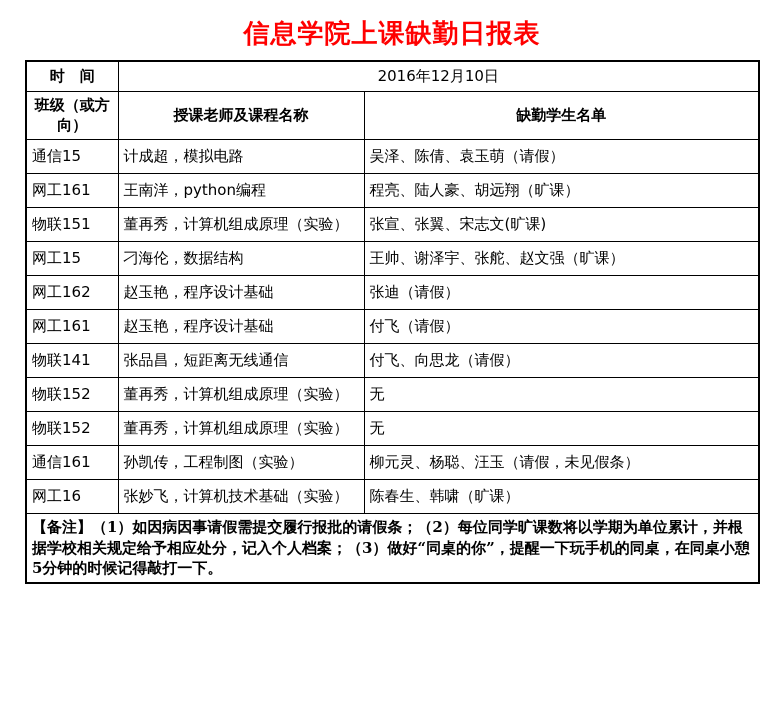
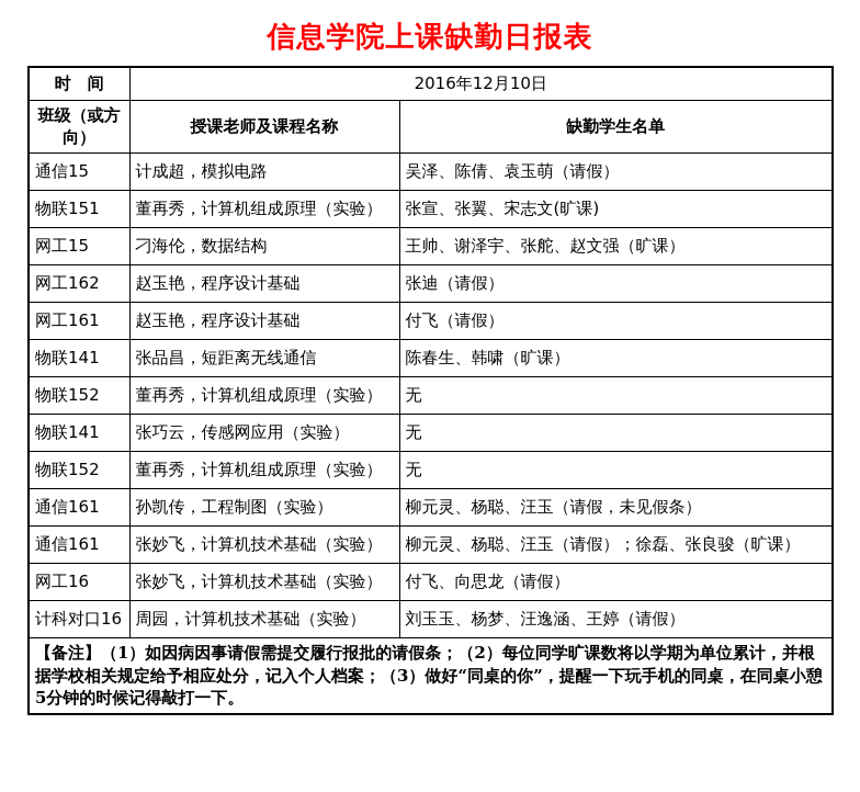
  信息学院上课缺勤日报表
  时 间	2016年12月10日
  班级（或方向）	授课老师及课程名称	缺勤学生名单
  通信15	计成超，模拟电路	吴泽、陈倩、袁玉萌（请假）
- 网工161	王南洋，python编程	程亮、陆人豪、胡远翔（旷课）
  物联151	董再秀，计算机组成原理（实验）	张宣、张翼、宋志文(旷课)
  网工15	刁海伦，数据结构	王帅、谢泽宇、张舵、赵文强（旷课）
  网工162	赵玉艳，程序设计基础	张迪（请假）
  网工161	赵玉艳，程序设计基础	付飞（请假）
- 物联141	张品昌，短距离无线通信	付飞、向思龙（请假）
+ 物联141	张品昌，短距离无线通信	陈春生、韩啸（旷课）
  物联152	董再秀，计算机组成原理（实验）	无
+ 物联141	张巧云，传感网应用（实验）	无
  物联152	董再秀，计算机组成原理（实验）	无
  通信161	孙凯传，工程制图（实验）	柳元灵、杨聪、汪玉（请假，未见假条）
+ 通信161	张妙飞，计算机技术基础（实验）	柳元灵、杨聪、汪玉（请假）；徐磊、张良骏（旷课）
- 网工16	张妙飞，计算机技术基础（实验）	陈春生、韩啸（旷课）
+ 网工16	张妙飞，计算机技术基础（实验）	付飞、向思龙（请假）
+ 计科对口16	周园，计算机技术基础（实验）	刘玉玉、杨梦、汪逸涵、王婷（请假）
  【备注】（1）如因病因事请假需提交履行报批的请假条；（2）每位同学旷课数将以学期为单位累计，并根据学校相关规定给予相应处分，记入个人档案；（3）做好“同桌的你”，提醒一下玩手机的同桌，在同桌小憩5分钟的时候记得敲打一下。
